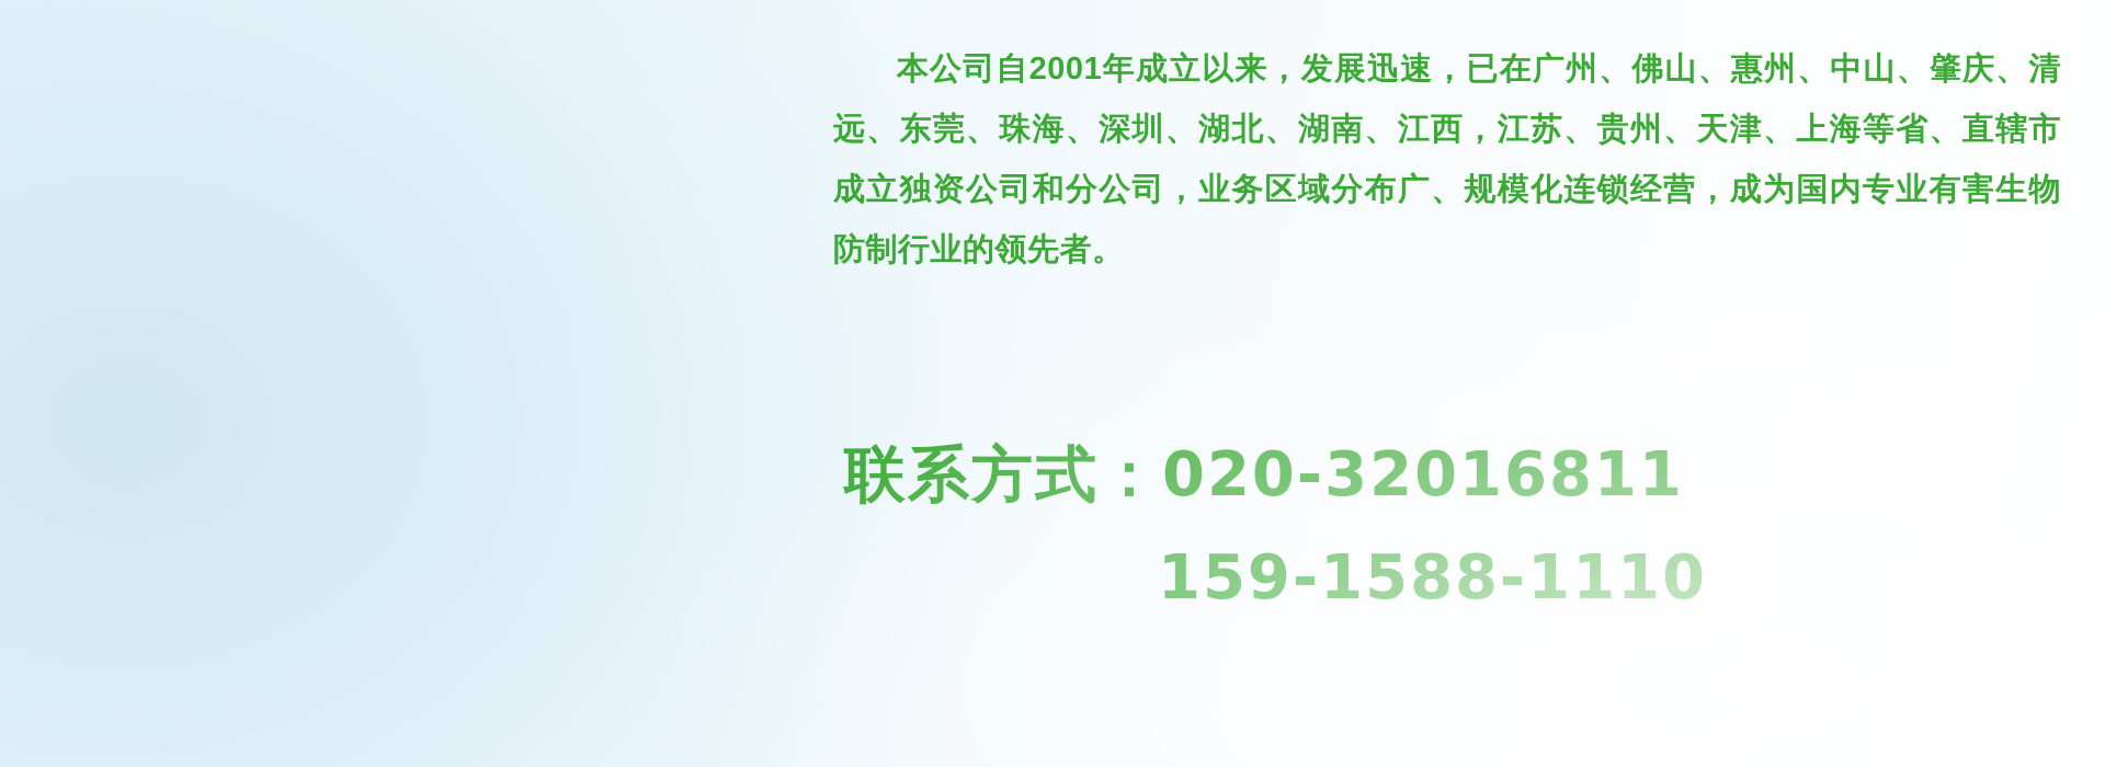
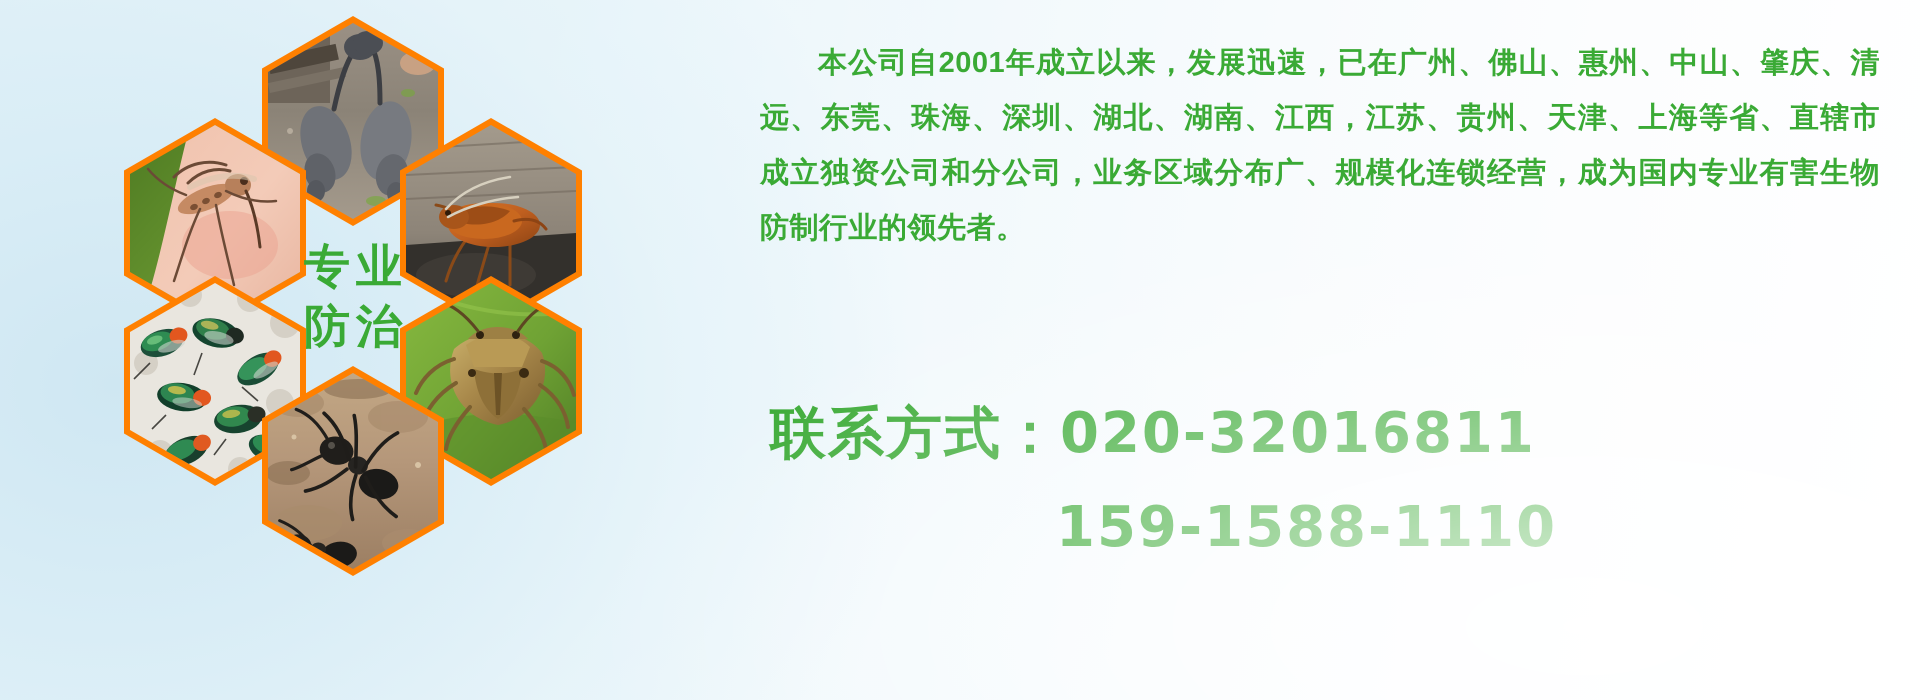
+ 专业
+ 防治
  本公司自2001年成立以来，发展迅速，已在广州、佛山、惠州、中山、肇庆、清远、东莞、珠海、深圳、湖北、湖南、江西，江苏、贵州、天津、上海等省、直辖市成立独资公司和分公司，业务区域分布广、规模化连锁经营，成为国内专业有害生物
